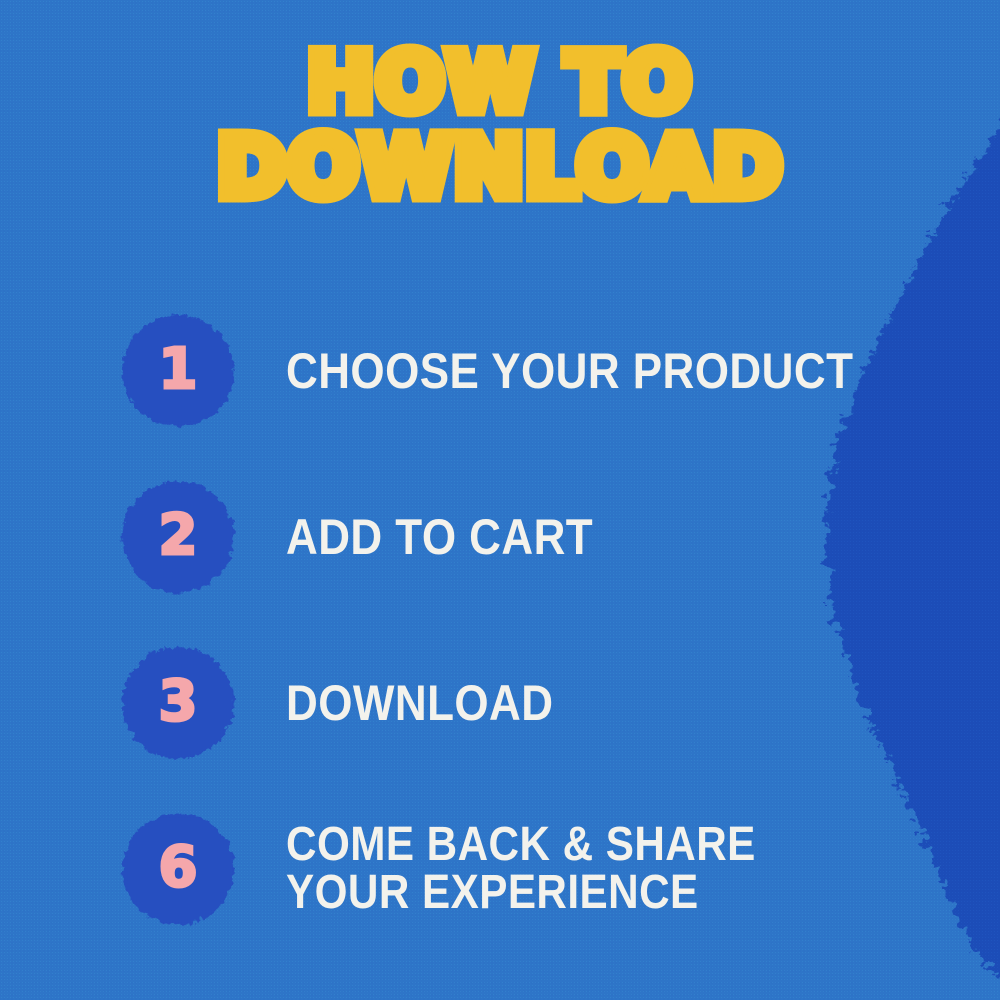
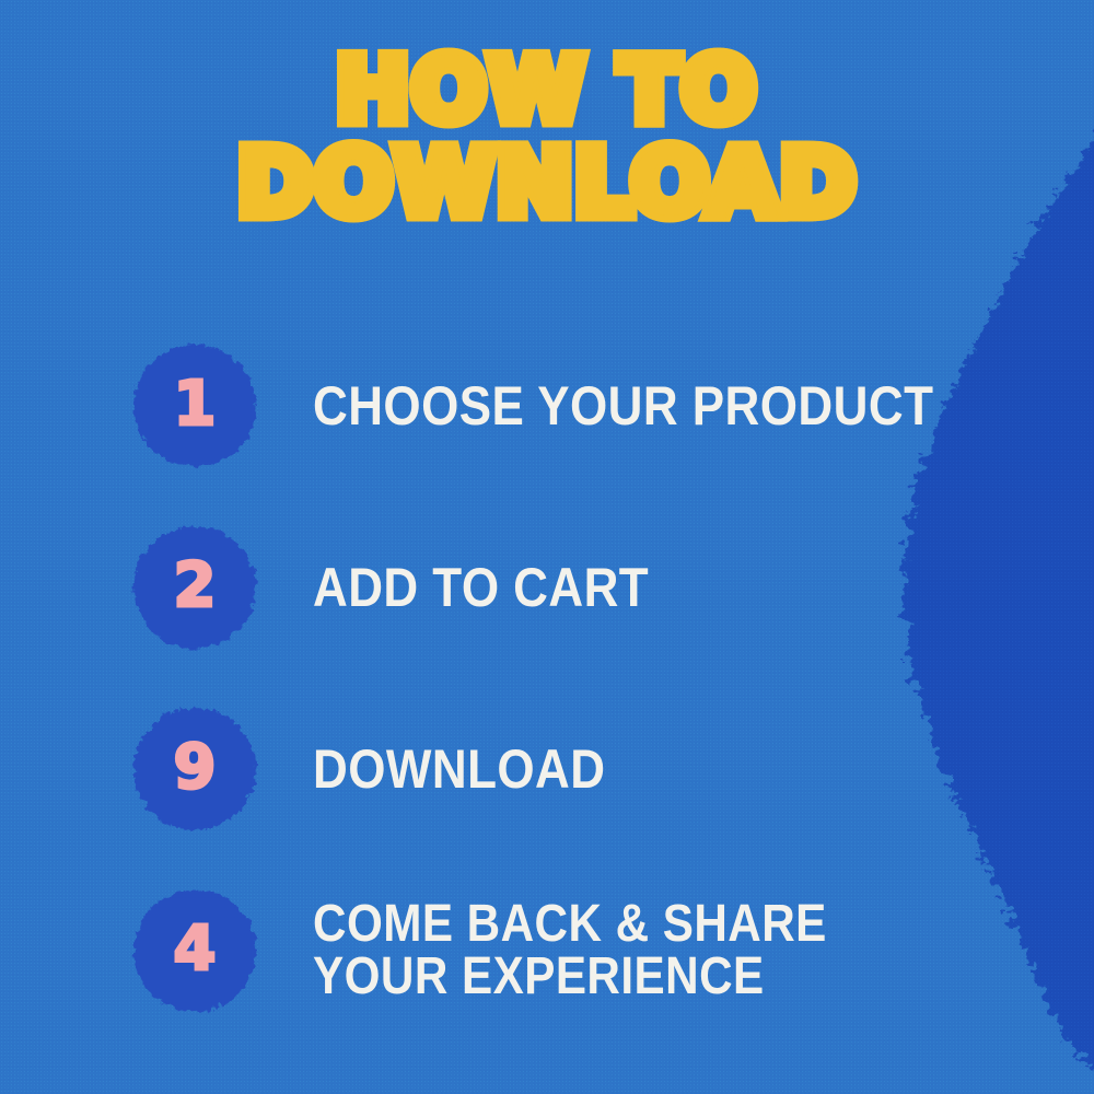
  HOW TO
  DOWNLOAD
  1
  CHOOSE YOUR PRODUCT
  2
  ADD TO CART
- 3
+ 9
  DOWNLOAD
- 6
+ 4
  COME BACK & SHARE
  YOUR EXPERIENCE
